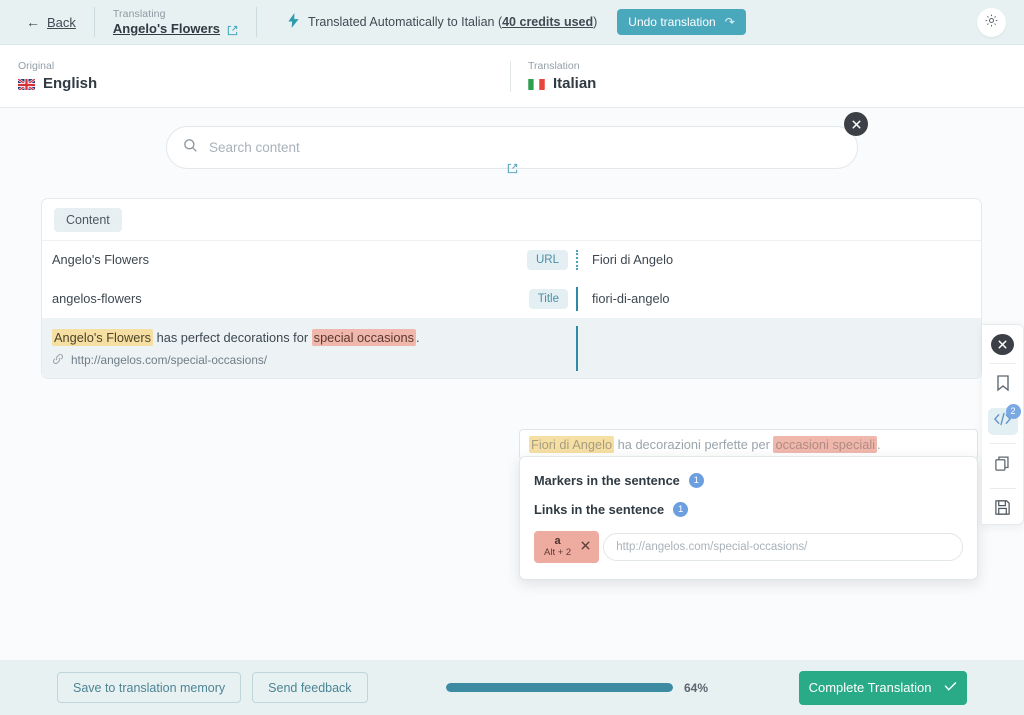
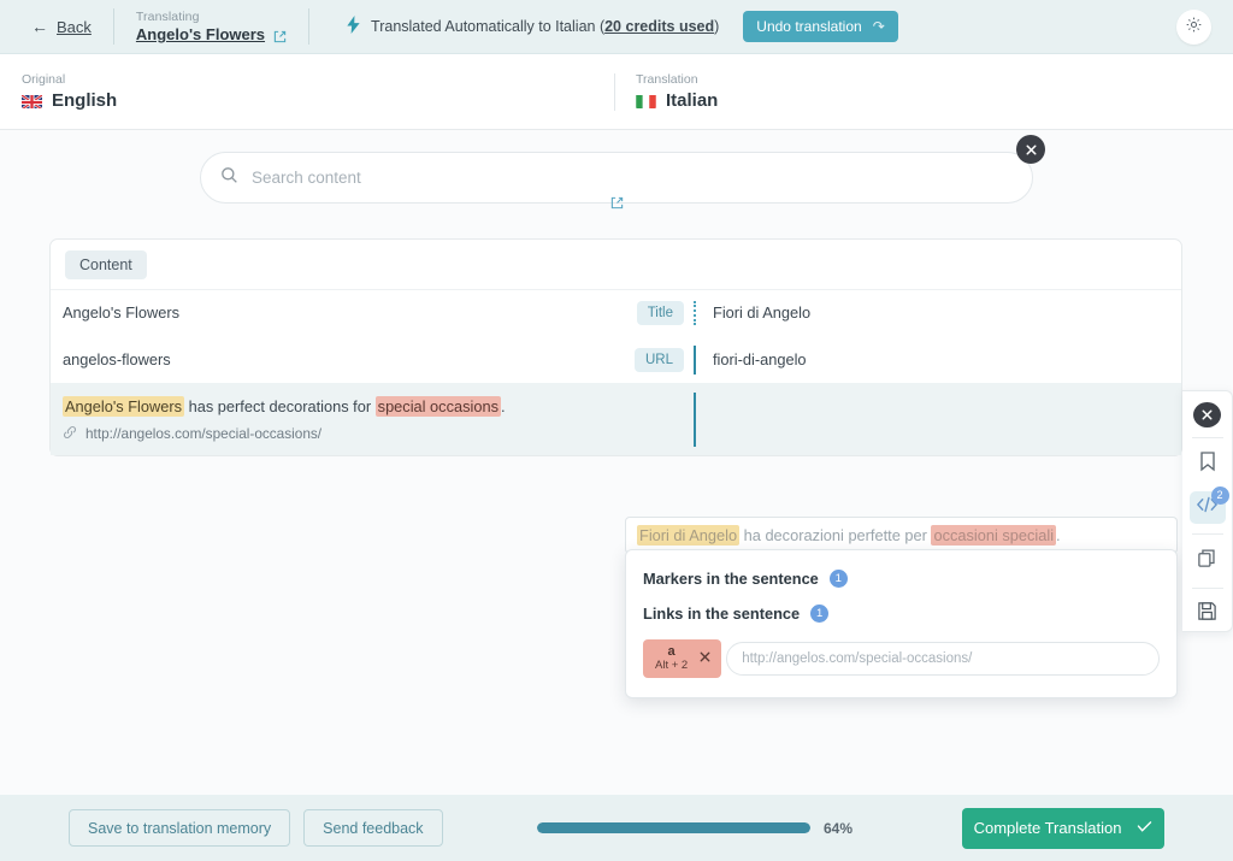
  ←
  Back
  Translating
  Angelo's Flowers
- Translated Automatically to Italian (40 credits used)
+ Translated Automatically to Italian (20 credits used)
  Undo translation
  ↷
  Original
  English
  Translation
  Italian
  Search content
  Content
  Angelo's Flowers
- URL
+ Title
  Fiori di Angelo
  angelos-flowers
- Title
+ URL
  fiori-di-angelo
  Angelo's Flowers has perfect decorations for special occasions .
  http://angelos.com/special-occasions/
  Fiori di Angelo ha decorazioni perfette per occasioni speciali .
  Markers in the sentence
  1
  Links in the sentence
  1
  a
  Alt + 2
  http://angelos.com/special-occasions/
  2
  Save to translation memory
  Send feedback
  64%
  Complete Translation
